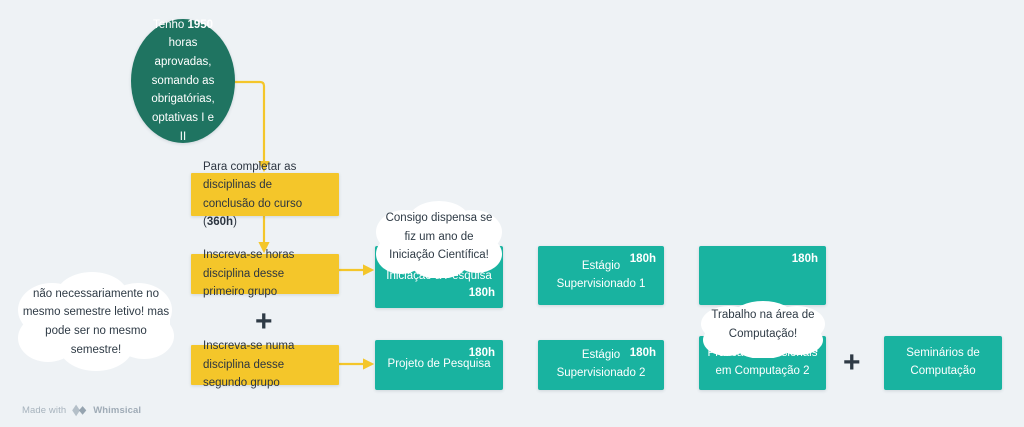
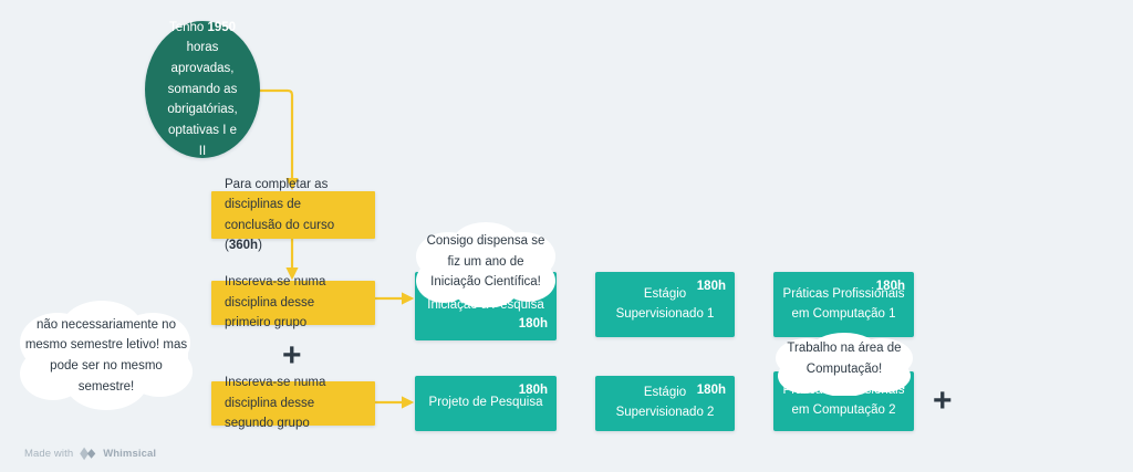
  Tenho 1950 horas aprovadas, somando as obrigatórias, optativas I e II
  Para completar as disciplinas de conclusão do curso (360h)
- Inscreva-se horas disciplina desse primeiro grupo
+ Inscreva-se numa disciplina desse primeiro grupo
  Inscreva-se numa disciplina desse segundo grupo
  +
  Iniciaçãesquisa
  180h
  Projeto de Pesquisa
  180h
  Estágio Supervisionado 1
  180h
  Estágio Supervisionado 2
  180h
+ Práticas Profissionais em Computação 1
  180h
  +
- Seminários de Computação
  não necessariamente no mesmo semestre letivo! mas pode ser no mesmo semestre!
  Consigo dispensa se fiz um ano de Iniciação Científica!
  Trabalho na área de Computação!
  Made with
  Whimsical
